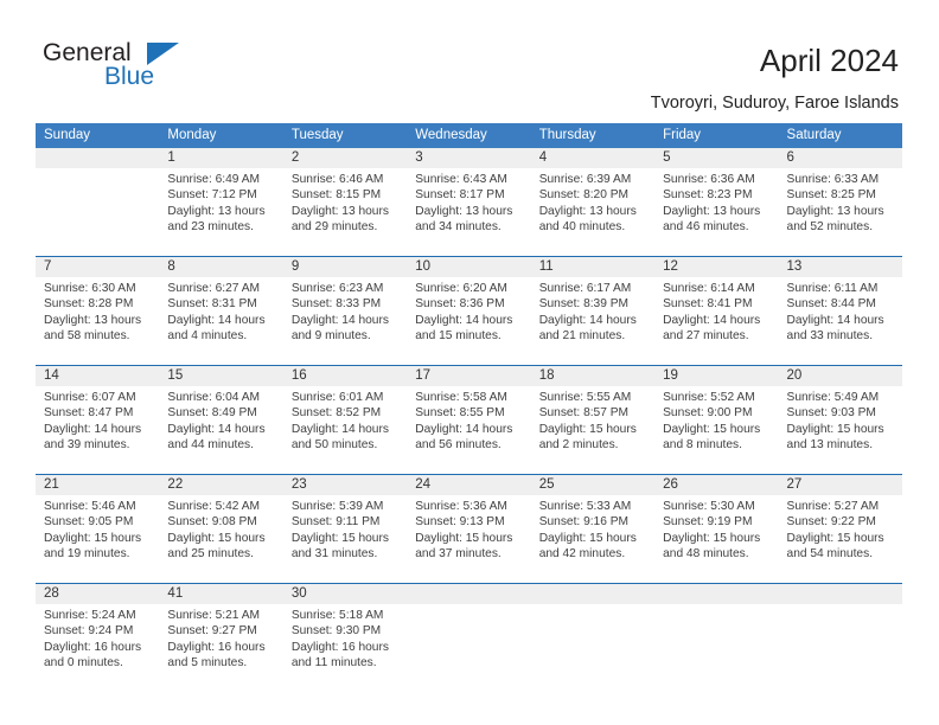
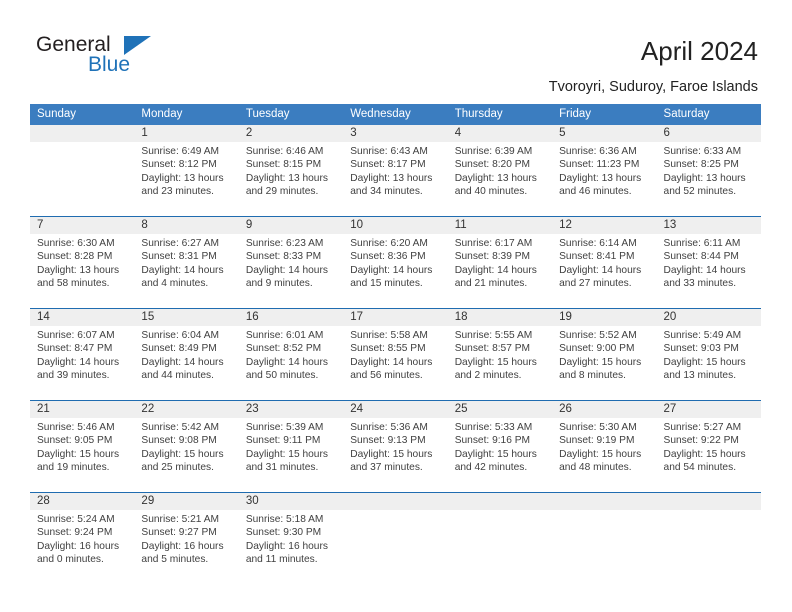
  General
  Blue
  April 2024
  Tvoroyri, Suduroy, Faroe Islands
  Sunday
  Monday
  Tuesday
  Wednesday
  Thursday
  Friday
  Saturday
  1
  Sunrise: 6:49 AM
- Sunset: 7:12 PM
+ Sunset: 8:12 PM
  Daylight: 13 hours
  and 23 minutes.
  2
  Sunrise: 6:46 AM
  Sunset: 8:15 PM
  Daylight: 13 hours
  and 29 minutes.
  3
  Sunrise: 6:43 AM
  Sunset: 8:17 PM
  Daylight: 13 hours
  and 34 minutes.
  4
  Sunrise: 6:39 AM
  Sunset: 8:20 PM
  Daylight: 13 hours
  and 40 minutes.
  5
  Sunrise: 6:36 AM
- Sunset: 8:23 PM
+ Sunset: 11:23 PM
  Daylight: 13 hours
  and 46 minutes.
  6
  Sunrise: 6:33 AM
  Sunset: 8:25 PM
  Daylight: 13 hours
  and 52 minutes.
  7
  Sunrise: 6:30 AM
  Sunset: 8:28 PM
  Daylight: 13 hours
  and 58 minutes.
  8
  Sunrise: 6:27 AM
  Sunset: 8:31 PM
  Daylight: 14 hours
  and 4 minutes.
  9
  Sunrise: 6:23 AM
  Sunset: 8:33 PM
  Daylight: 14 hours
  and 9 minutes.
  10
  Sunrise: 6:20 AM
  Sunset: 8:36 PM
  Daylight: 14 hours
  and 15 minutes.
  11
  Sunrise: 6:17 AM
  Sunset: 8:39 PM
  Daylight: 14 hours
  and 21 minutes.
  12
  Sunrise: 6:14 AM
  Sunset: 8:41 PM
  Daylight: 14 hours
  and 27 minutes.
  13
  Sunrise: 6:11 AM
  Sunset: 8:44 PM
  Daylight: 14 hours
  and 33 minutes.
  14
  Sunrise: 6:07 AM
  Sunset: 8:47 PM
  Daylight: 14 hours
  and 39 minutes.
  15
  Sunrise: 6:04 AM
  Sunset: 8:49 PM
  Daylight: 14 hours
  and 44 minutes.
  16
  Sunrise: 6:01 AM
  Sunset: 8:52 PM
  Daylight: 14 hours
  and 50 minutes.
  17
  Sunrise: 5:58 AM
  Sunset: 8:55 PM
  Daylight: 14 hours
  and 56 minutes.
  18
  Sunrise: 5:55 AM
  Sunset: 8:57 PM
  Daylight: 15 hours
  and 2 minutes.
  19
  Sunrise: 5:52 AM
  Sunset: 9:00 PM
  Daylight: 15 hours
  and 8 minutes.
  20
  Sunrise: 5:49 AM
  Sunset: 9:03 PM
  Daylight: 15 hours
  and 13 minutes.
  21
  Sunrise: 5:46 AM
  Sunset: 9:05 PM
  Daylight: 15 hours
  and 19 minutes.
  22
  Sunrise: 5:42 AM
  Sunset: 9:08 PM
  Daylight: 15 hours
  and 25 minutes.
  23
  Sunrise: 5:39 AM
  Sunset: 9:11 PM
  Daylight: 15 hours
  and 31 minutes.
  24
  Sunrise: 5:36 AM
  Sunset: 9:13 PM
  Daylight: 15 hours
  and 37 minutes.
  25
  Sunrise: 5:33 AM
  Sunset: 9:16 PM
  Daylight: 15 hours
  and 42 minutes.
  26
  Sunrise: 5:30 AM
  Sunset: 9:19 PM
  Daylight: 15 hours
  and 48 minutes.
  27
  Sunrise: 5:27 AM
  Sunset: 9:22 PM
  Daylight: 15 hours
  and 54 minutes.
  28
  Sunrise: 5:24 AM
  Sunset: 9:24 PM
  Daylight: 16 hours
  and 0 minutes.
- 41
+ 29
  Sunrise: 5:21 AM
  Sunset: 9:27 PM
  Daylight: 16 hours
  and 5 minutes.
  30
  Sunrise: 5:18 AM
  Sunset: 9:30 PM
  Daylight: 16 hours
  and 11 minutes.
